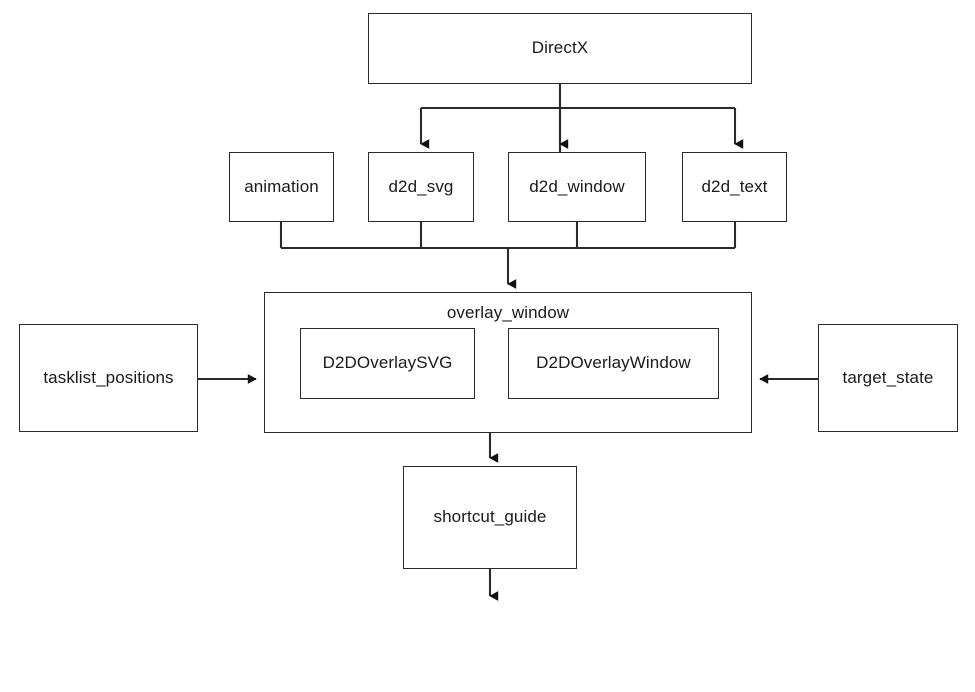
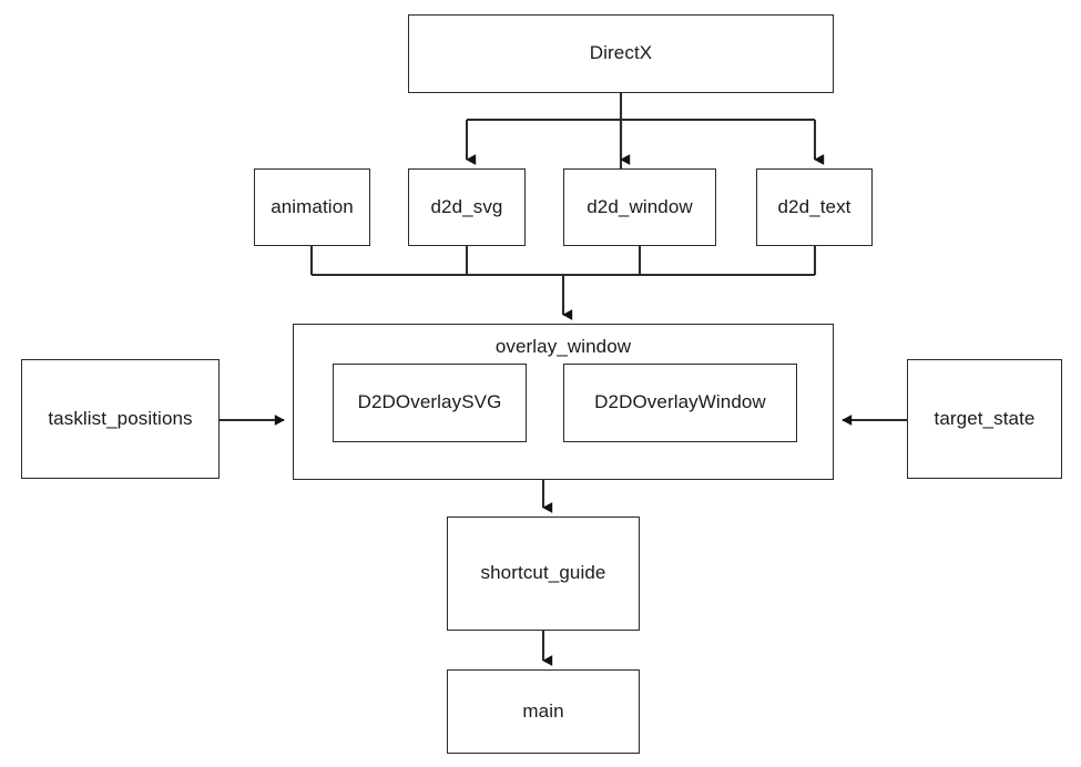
  DirectX
  animation
  d2d_svg
  d2d_window
  d2d_text
  overlay_window
  D2DOverlaySVG
  D2DOverlayWindow
  tasklist_positions
  target_state
  shortcut_guide
+ main
